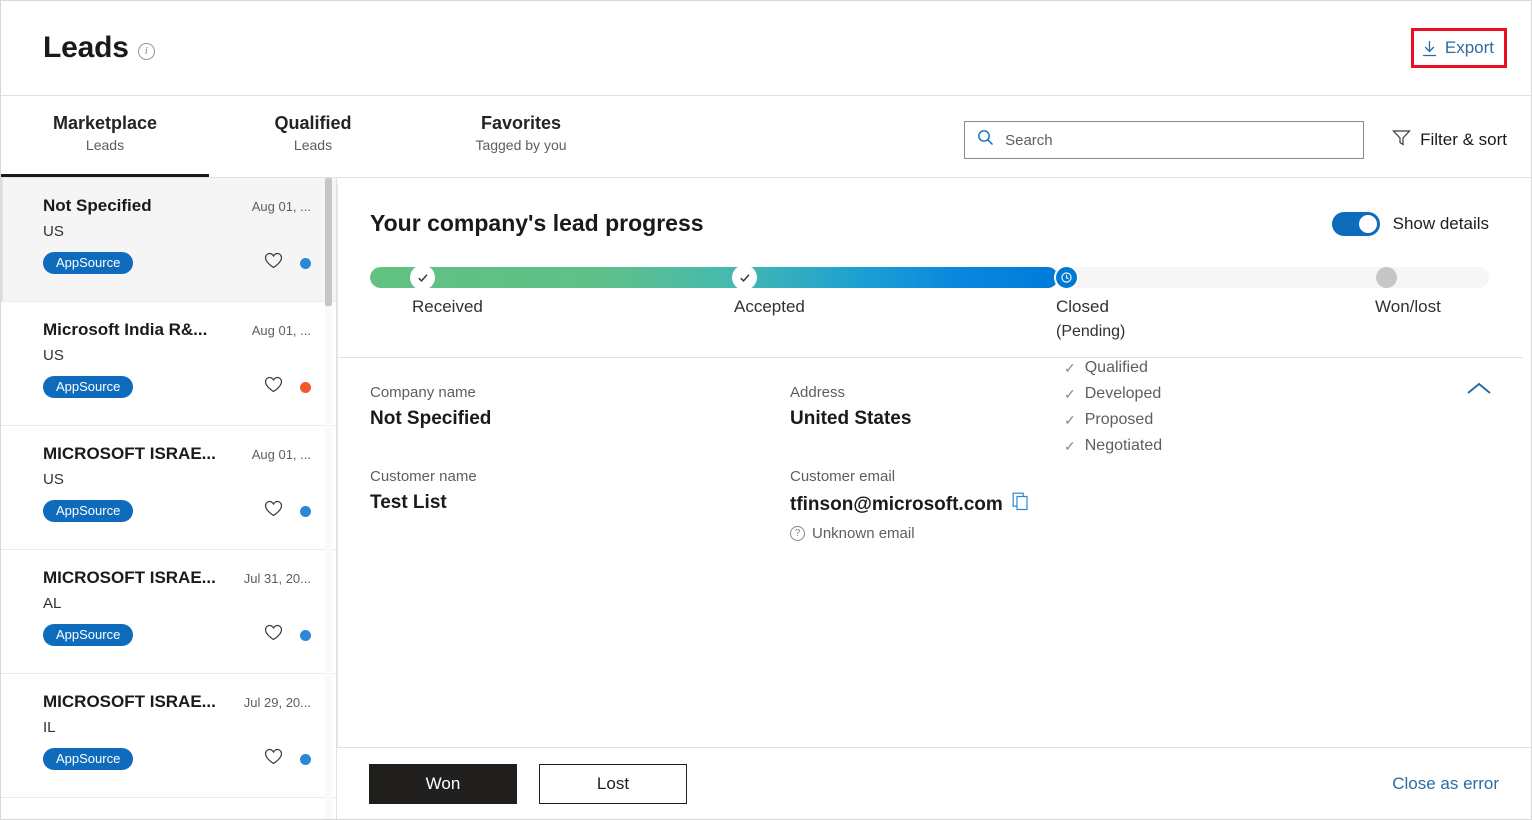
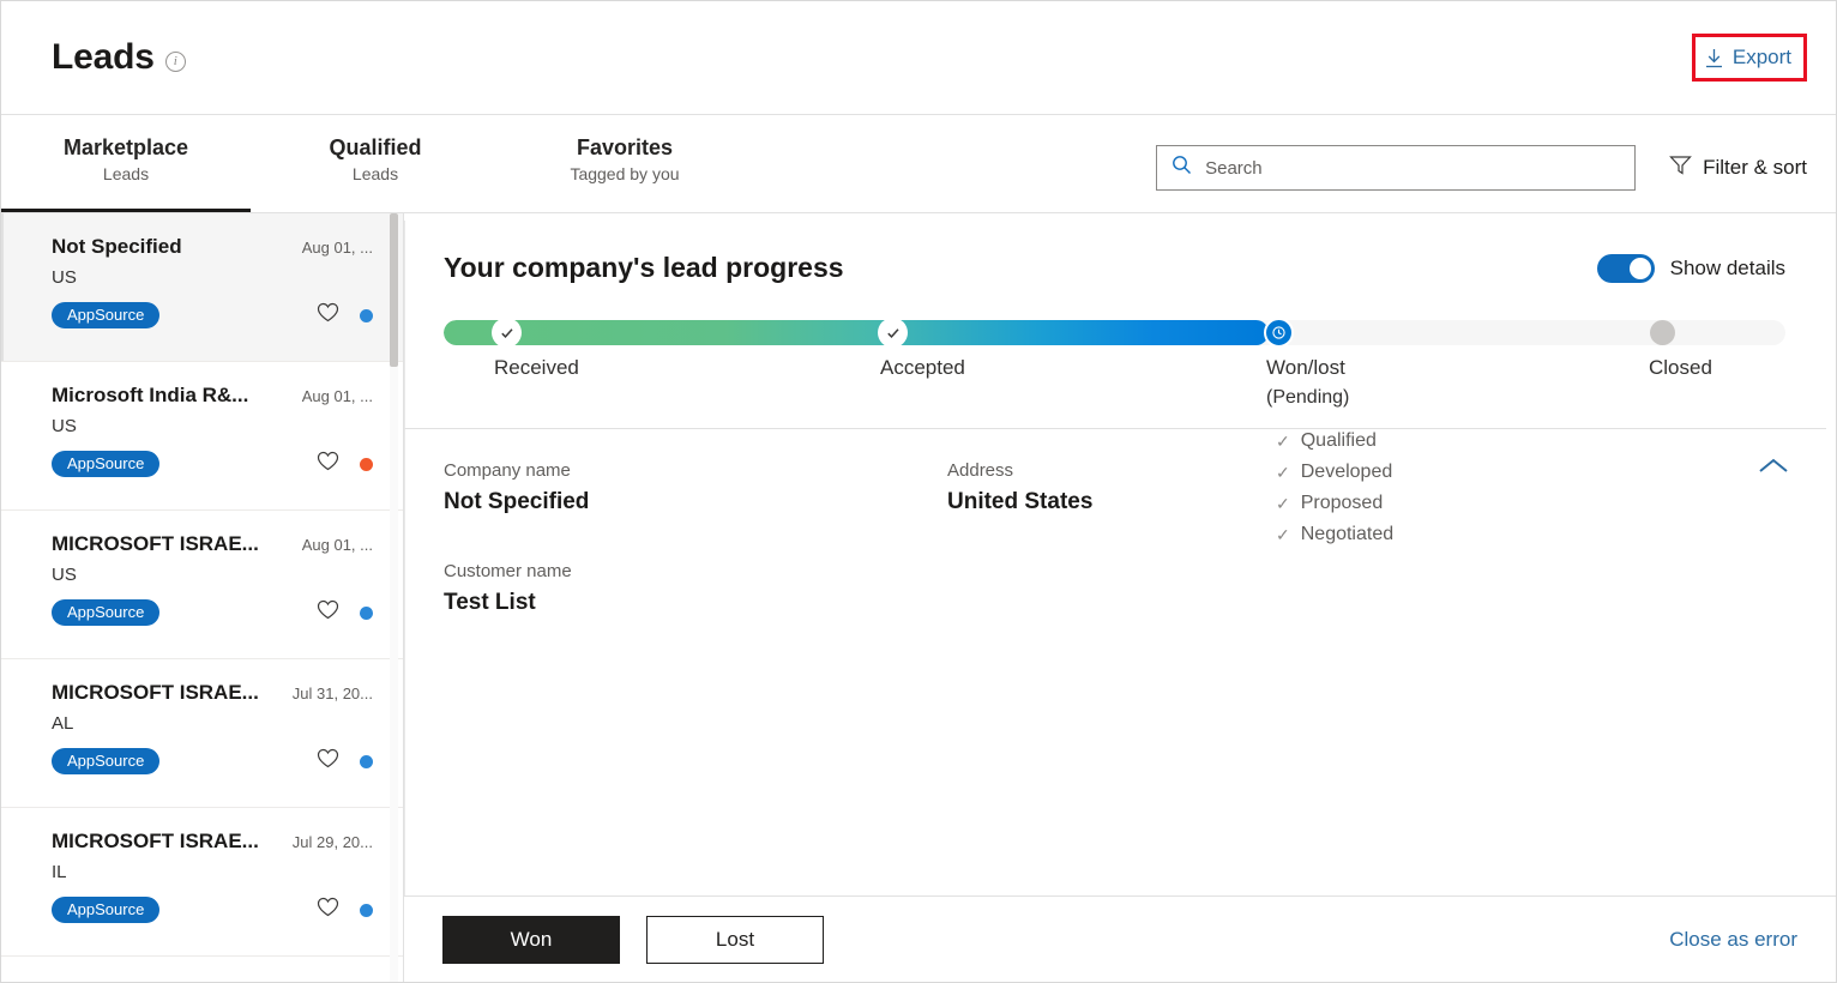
  Leads
  i
  Export
  Marketplace
  Leads
  Qualified
  Leads
  Favorites
  Tagged by you
  Search
  Filter & sort
  Not Specified
  Aug 01, ...
  US
  AppSource
  Microsoft India R&...
  Aug 01, ...
  US
  AppSource
  MICROSOFT ISRAE...
  Aug 01, ...
  US
  AppSource
  MICROSOFT ISRAE...
  Jul 31, 20...
  AL
  AppSource
  MICROSOFT ISRAE...
  Jul 29, 20...
  IL
  AppSource
  Your company's lead progress
  Show details
  Received
  Accepted
- Closed
+ Won/lost
  (Pending)
- Won/lost
+ Closed
  ✓
  Qualified
  ✓
  Developed
  ✓
  Proposed
  ✓
  Negotiated
  Company name
  Not Specified
  Address
  United States
  Customer name
  Test List
- Customer email
- tfinson@microsoft.com
- ?
- Unknown email
  Won
  Lost
  Close as error
